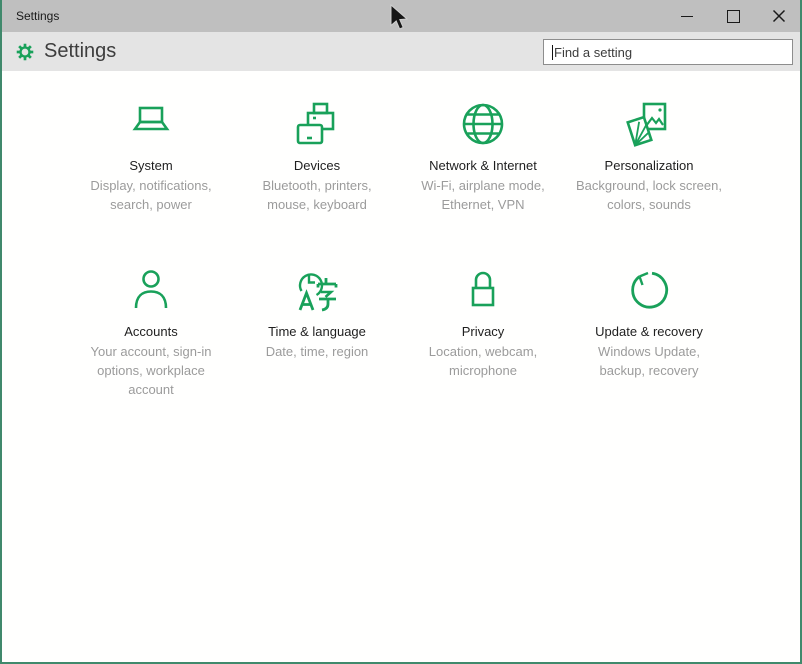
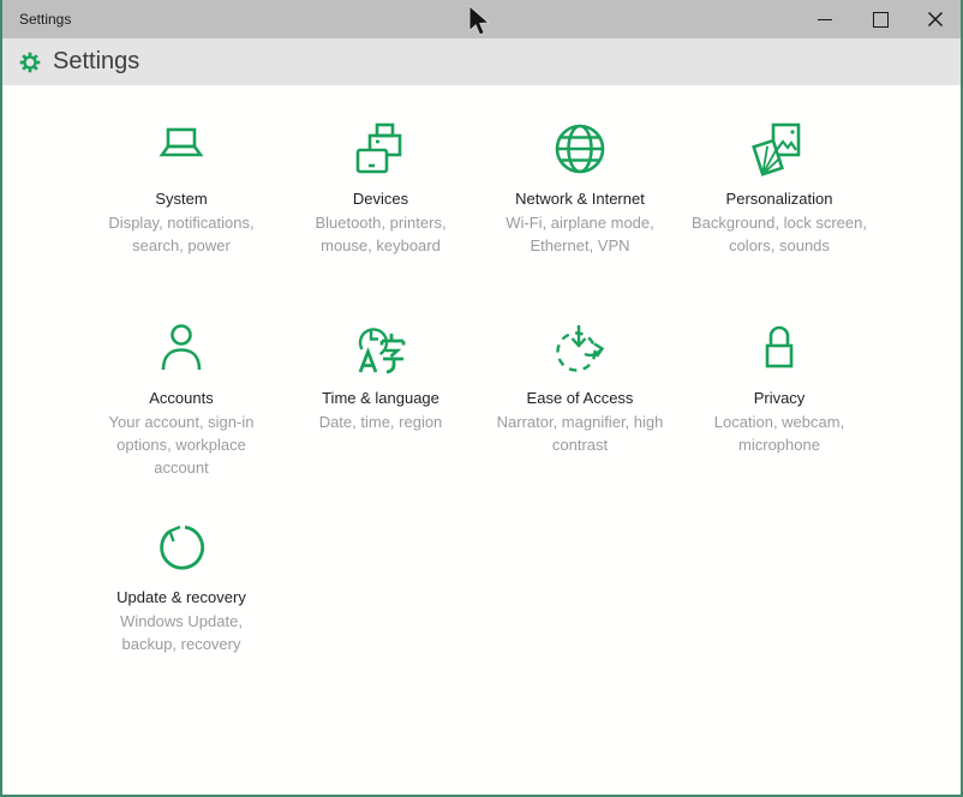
  Settings
  Settings
- Find a setting
  System
  Display, notifications, search, power
  Devices
  Bluetooth, printers, mouse, keyboard
  Network & Internet
  Wi-Fi, airplane mode, Ethernet, VPN
  Personalization
  Background, lock screen, colors, sounds
  Accounts
  Your account, sign-in options, workplace account
  Time & language
  Date, time, region
+ Ease of Access
+ Narrator, magnifier, high contrast
  Privacy
  Location, webcam, microphone
  Update & recovery
  Windows Update, backup, recovery
